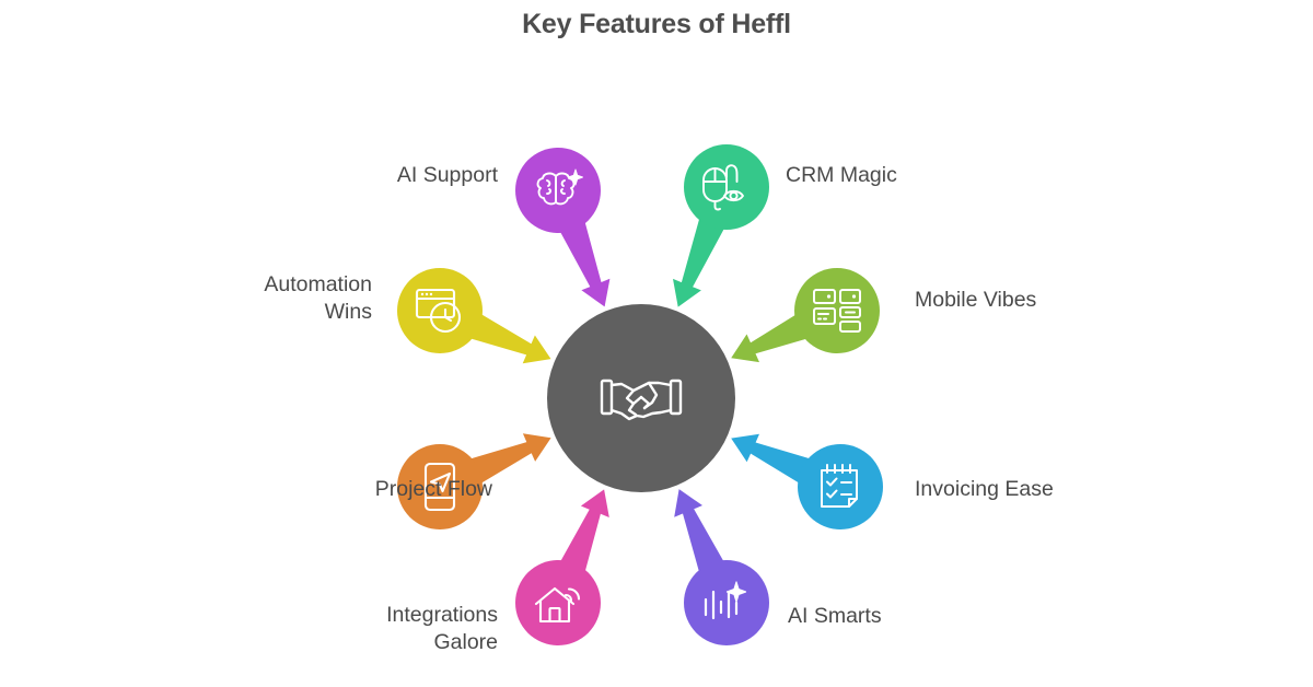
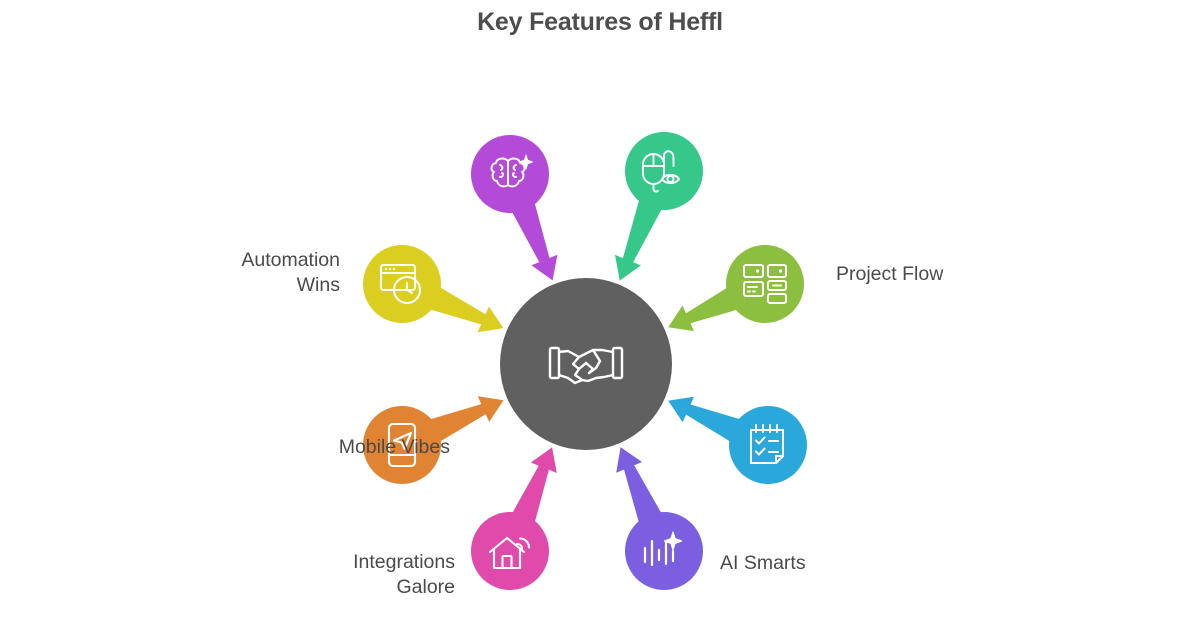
  Key Features of Heffl
- AI Support
- CRM Magic
- Mobile Vibes
+ Project Flow
- Invoicing Ease
  AI Smarts
  Integrations
  Galore
- Project Flow
+ Mobile Vibes
  Automation
  Wins
